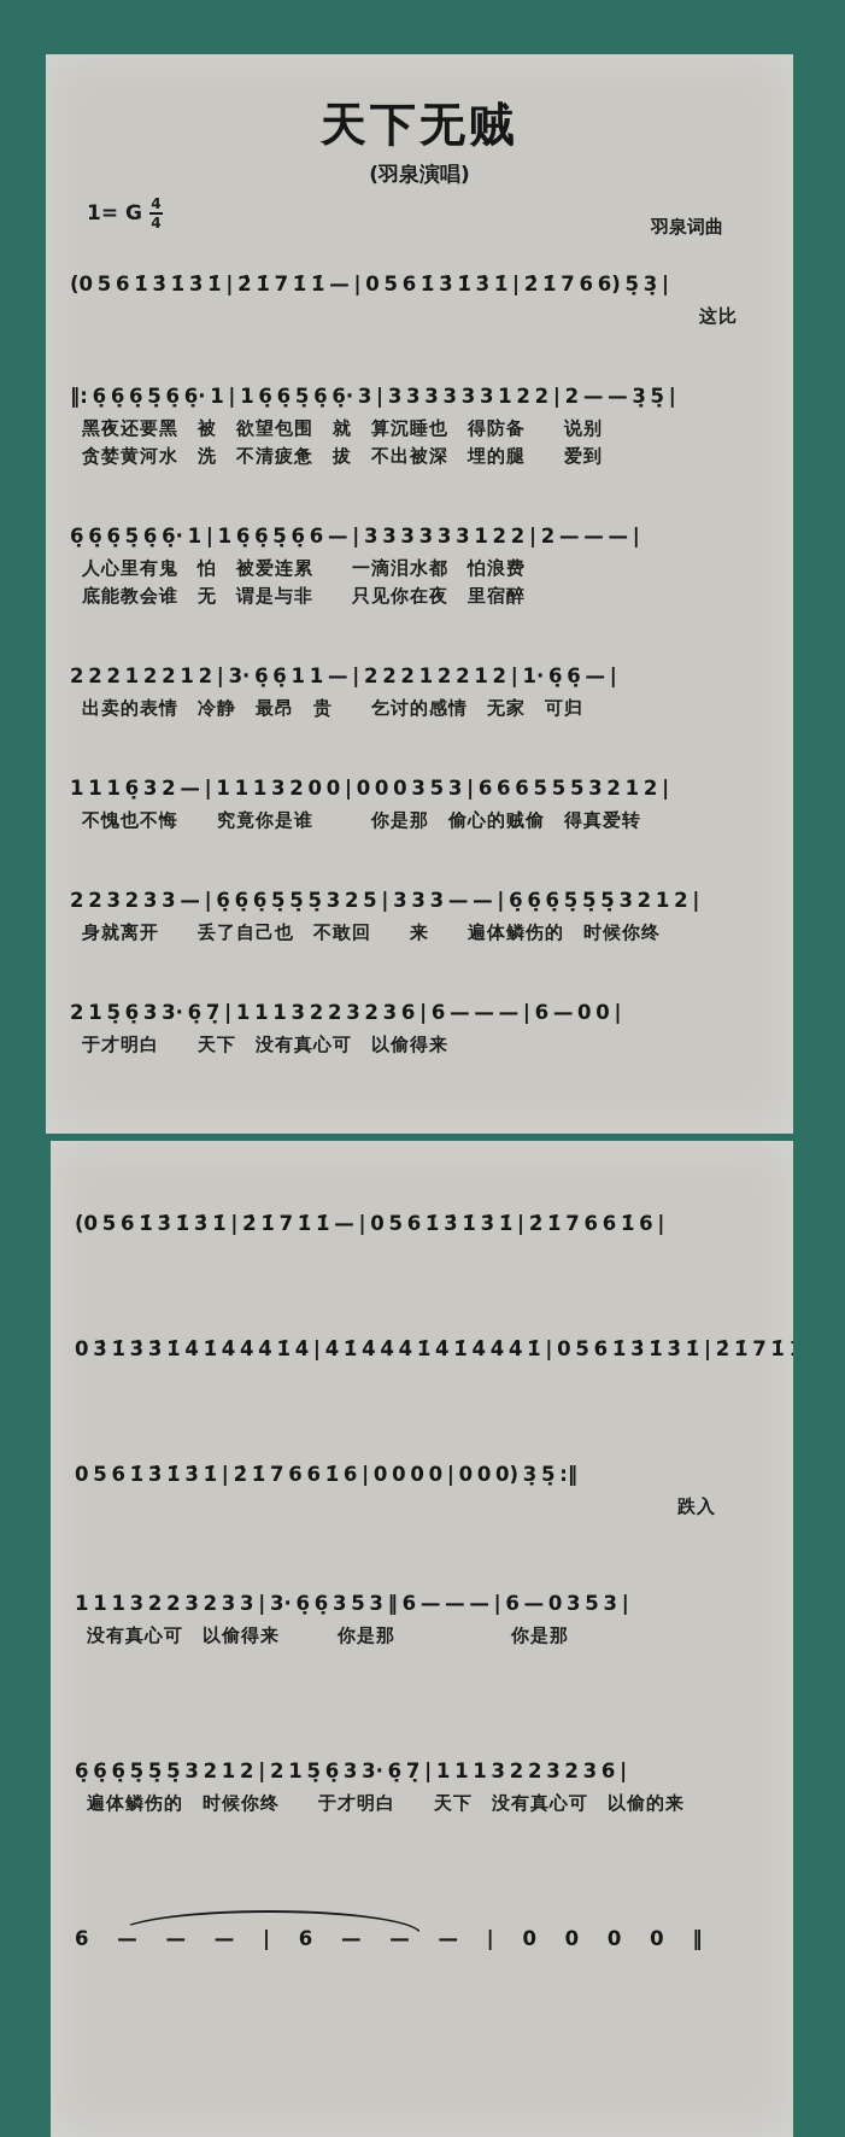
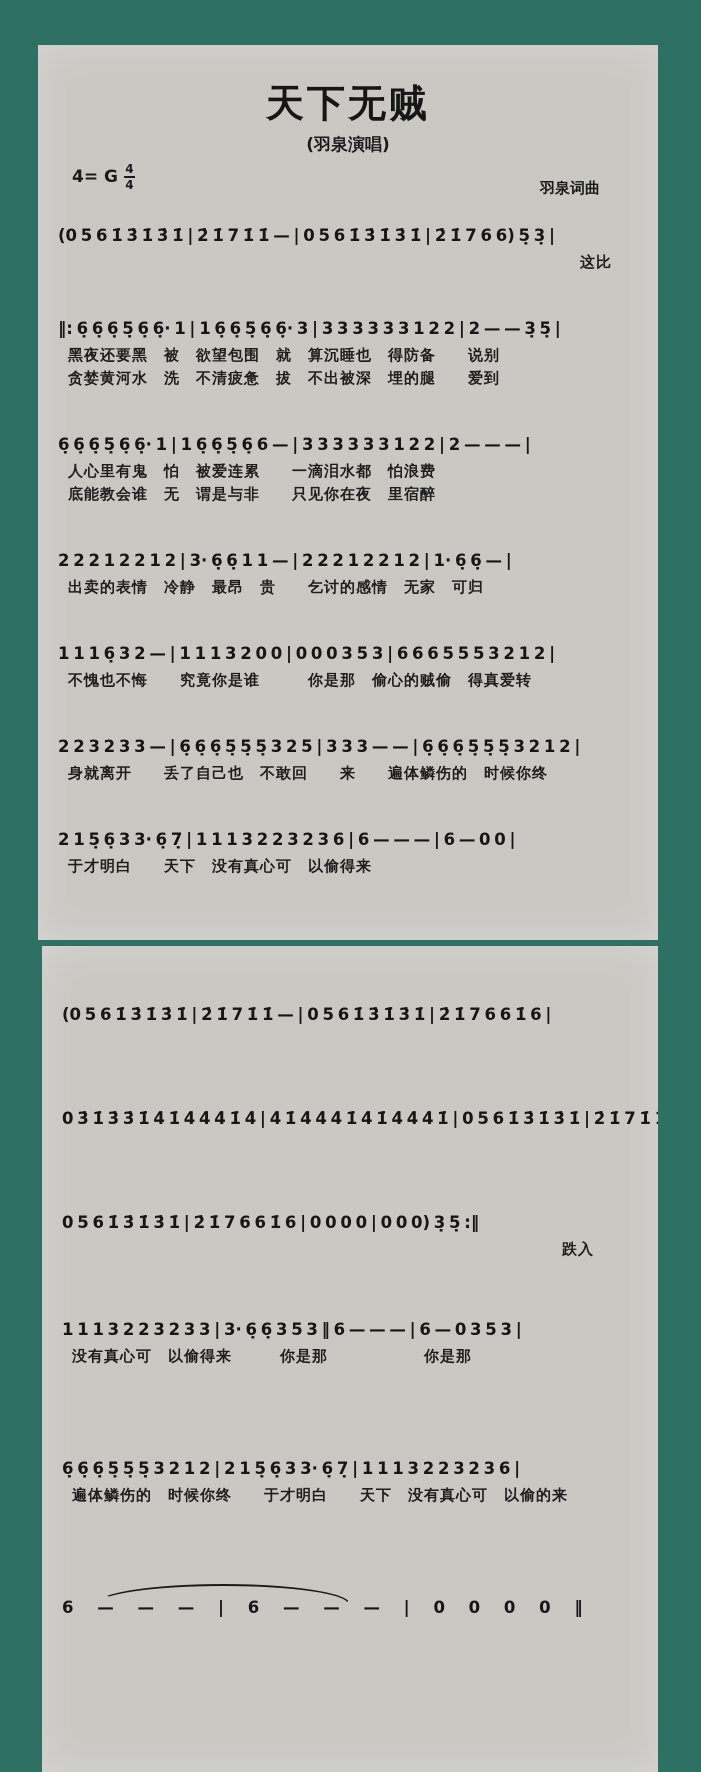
  天下无贼
  (羽泉演唱)
- 1= G
+ 4= G
  4
  4
  羽泉词曲
  (0 5 6 1̇ 3̇ 1̇ 3̇ 1̇ | 2̇ 1̇ 7 1̇ 1̇ — | 0 5 6 1̇ 3̇ 1̇ 3̇ 1̇ | 2̇ 1̇ 7 6 6) 5̣ 3̣ |
  这比
  ‖: 6̣ 6̣ 6̣ 5̣ 6̣ 6̣· 1 | 1 6̣ 6̣ 5̣ 6̣ 6̣· 3 | 3 3 3 3 3 3 1 2 2 | 2 — — 3̣ 5̣ |
  黑夜还要黑 被 欲望包围 就 算沉睡也 得防备 说别
  贪婪黄河水 洗 不清疲惫 拔 不出被深 埋的腿 爱到
  6̣ 6̣ 6̣ 5̣ 6̣ 6̣· 1 | 1 6̣ 6̣ 5̣ 6̣ 6 — | 3 3 3 3 3 3 1 2 2 | 2 — — — |
  人心里有鬼 怕 被爱连累 一滴泪水都 怕浪费
  底能教会谁 无 谓是与非 只见你在夜 里宿醉
  2 2 2 1 2 2 1 2 | 3· 6̣ 6̣ 1 1 — | 2 2 2 1 2 2 1 2 | 1· 6̣ 6̣ — |
  出卖的表情 冷静 最昂 贵 乞讨的感情 无家 可归
  1 1 1 6̣ 3 2 — | 1 1 1 3 2 0 0 | 0 0 0 3 5 3 | 6 6 6 5 5 5 3 2 1 2 |
  不愧也不悔 究竟你是谁 你是那 偷心的贼偷 得真爱转
  2 2 3 2 3 3 — | 6̣ 6̣ 6̣ 5̣ 5̣ 5̣ 3 2 5 | 3 3 3 — — | 6̣ 6̣ 6̣ 5̣ 5̣ 5̣ 3 2 1 2 |
  身就离开 丢了自己也 不敢回 来 遍体鳞伤的 时候你终
  2 1 5̣ 6̣ 3 3· 6̣ 7̣ | 1 1 1 3 2 2 3 2 3 6 | 6 — — — | 6 — 0 0 |
  于才明白 天下 没有真心可 以偷得来
  (0 5 6 1̇ 3̇ 1̇ 3̇ 1̇ | 2̇ 1̇ 7 1̇ 1̇ — | 0 5 6 1̇ 3̇ 1̇ 3̇ 1̇ | 2̇ 1̇ 7 6 6 1̇ 6 |
  0 3̇ 1̇ 3̇ 3̇ 1̇ 4̇ 1̇ 4̇ 4̇ 4̇ 1̇ 4̇ | 4̇ 1̇ 4̇ 4̇ 4̇ 1̇ 4̇ 1̇ 4̇ 4̇ 4̇ 1̇ | 0 5 6 1̇ 3̇ 1̇ 3̇ 1̇ | 2̇ 1̇ 7 1̇
  0 5 6 1̇ 3̇ 1̇ 3̇ 1̇ | 2̇ 1̇ 7 6 6 1̇ 6 | 0 0 0 0 | 0 0 0) 3̣ 5̣ :‖
  跌入
  1 1 1 3 2 2 3 2 3 3 | 3· 6̣ 6̣ 3 5 3 ‖ 6 — — — | 6 — 0 3 5 3 |
  没有真心可 以偷得来 你是那 你是那
  6̣ 6̣ 6̣ 5̣ 5̣ 5̣ 3 2 1 2 | 2 1 5̣ 6̣ 3 3· 6̣ 7̣ | 1 1 1 3 2 2 3 2 3 6 |
  遍体鳞伤的 时候你终 于才明白 天下 没有真心可 以偷的来
  6 — — — | 6 — — — | 0 0 0 0 ‖
